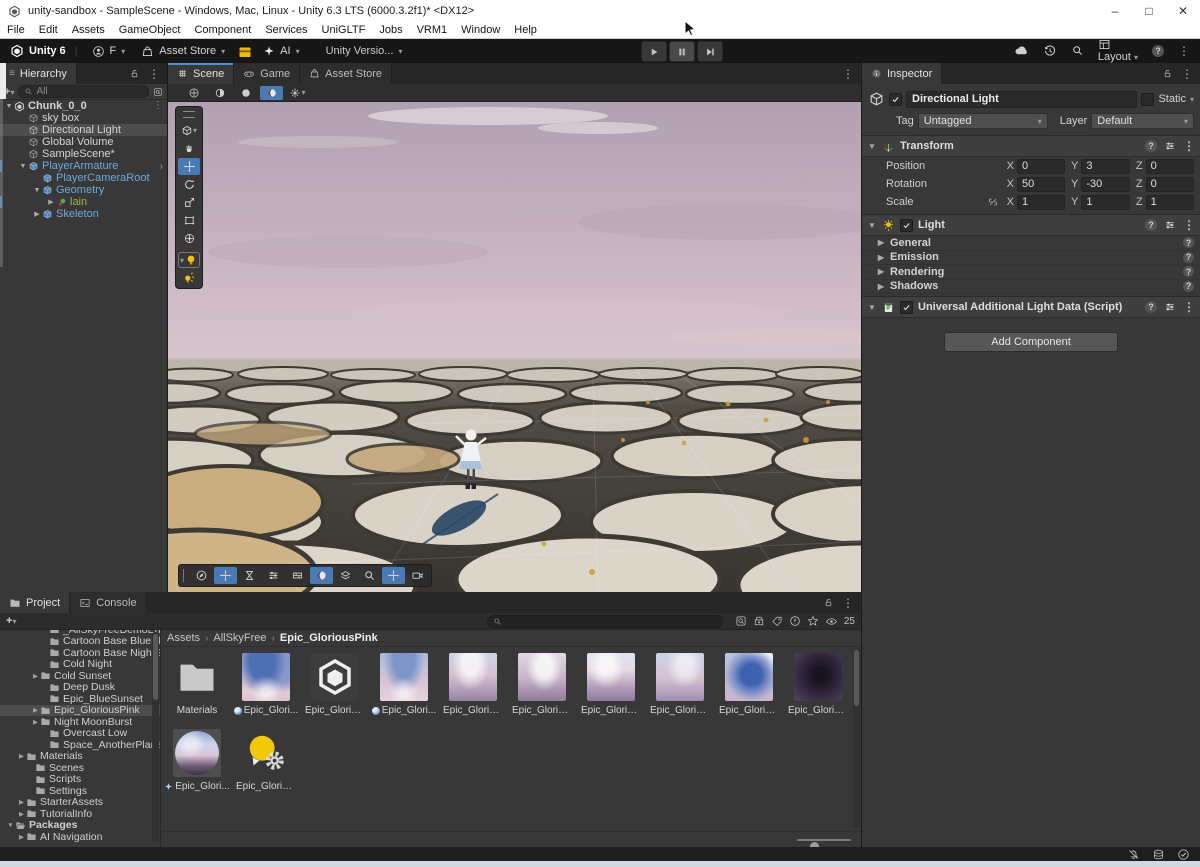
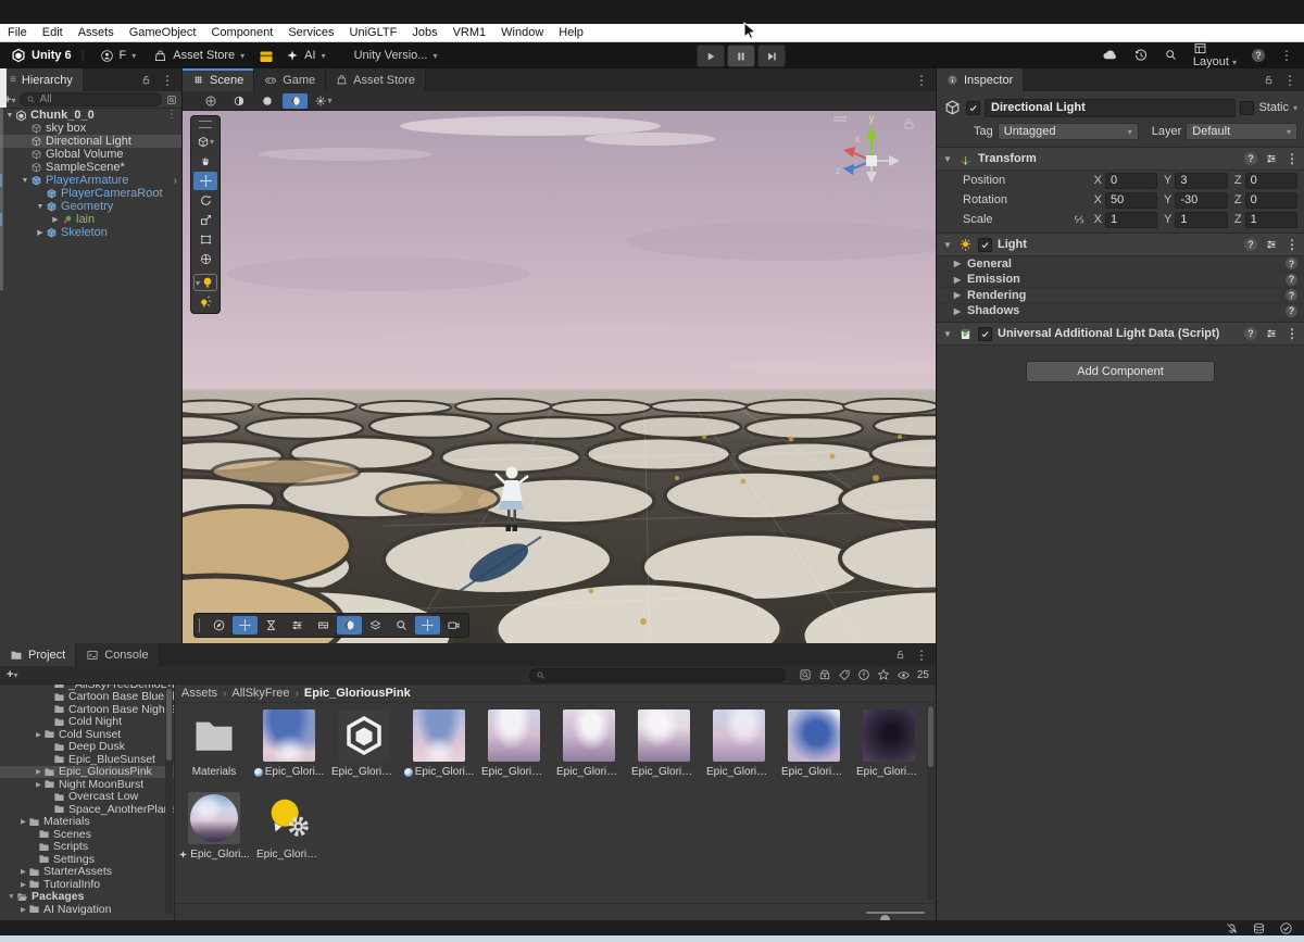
- unity-sandbox - SampleScene - Windows, Mac, Linux - Unity 6.3 LTS (6000.3.2f1)* <DX12>
- –
- □
- ✕
  File
  Edit
  Assets
  GameObject
  Component
  Services
  UniGLTF
  Jobs
  VRM1
  Window
  Help
  Unity 6
  |
  F
  ▾
  Asset Store
  ▾
  AI
  ▾
  Unity Versio...
  ▾
  Layout ▾
  ?
  ⋮
  ≡
  Hierarchy
  ⋮
  +▾
  All
  Chunk_0_0
  ⋮
  sky box
  Directional Light
  Global Volume
  SampleScene*
  PlayerArmature
  ›
  PlayerCameraRoot
  Geometry
  lain
  Skeleton
  Scene
  Game
  Asset Store
  ⋮
  ▾
  ▾
  ▾
+ y
+ x
+ z
  Inspector
  ⋮
  Directional Light
  Static
  ▾
  Tag
  Untagged
  ▾
  Layer
  Default
  ▾
  ▼
  Transform
  ?
  ⋮
  Position
  X
  0
  Y
  3
  Z
  0
  Rotation
  X
  50
  Y
  -30
  Z
  0
  Scale
  X
  1
  Y
  1
  Z
  1
  ▼
  Light
  ?
  ⋮
  ▶
  General
  ?
  ▶
  Emission
  ?
  ▶
  Rendering
  ?
  ▶
  Shadows
  ?
  ▼
  Universal Additional Light Data (Script)
  ?
  ⋮
  Add Component
  Project
  Console
  ⋮
  +▾
  25
  _AllSkyFreeDemoEn
  Cartoon Base Blue
  Cartoon Base Nigh
  Cold Night
  Cold Sunset
  Deep Dusk
  Epic_BlueSunset
  Epic_GloriousPink
  Night MoonBurst
  Overcast Low
  Space_AnotherPlae
  Materials
  Scenes
  Scripts
  Settings
  StarterAssets
  TutorialInfo
  Packages
  AI Navigation
  Assets
  ›
  AllSkyFree
  ›
  Epic_GloriousPink
  Materials
  Epic_Glori...
  Epic_Glorious
  Epic_Glori...
  Epic_Glorious
  Epic_Glorious
  Epic_Glorious
  Epic_Glorious
  Epic_Glorious
  Epic_Glorious
  Epic_Glori...
  Epic_Glorious
